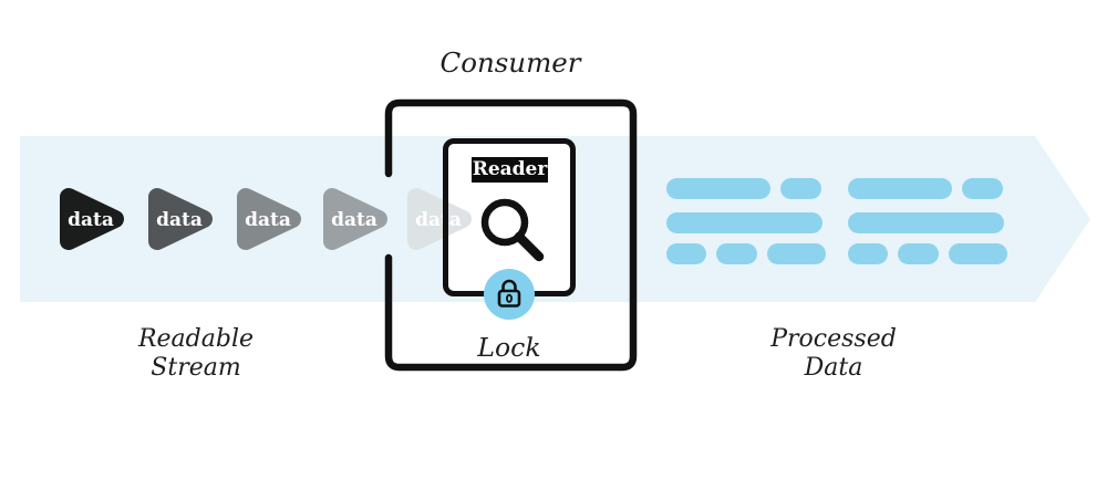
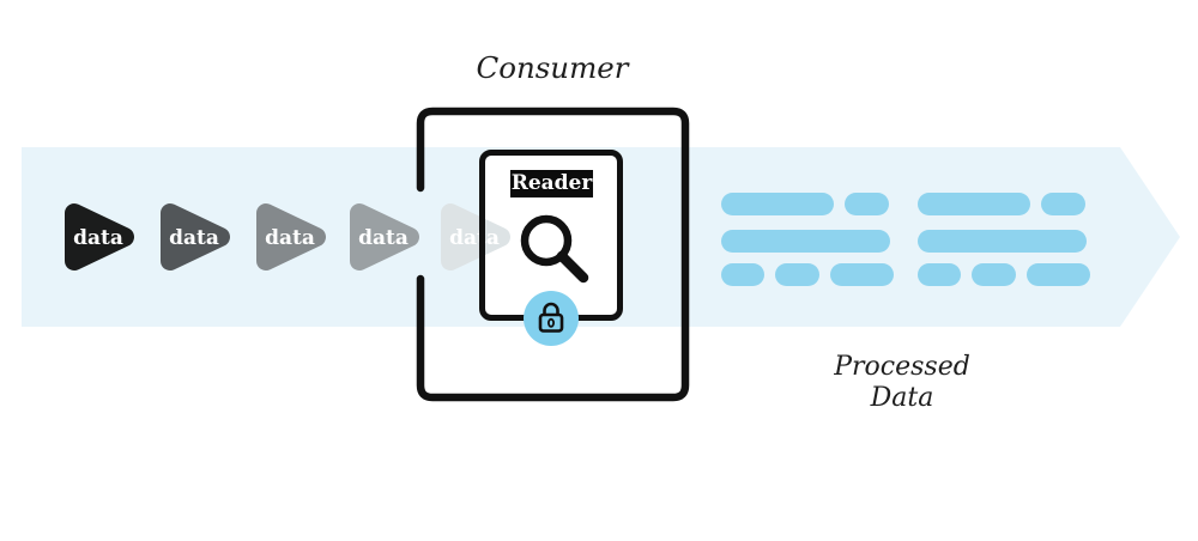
  data
  data
  data
  data
  data
  Reader
  Consumer
- Lock
- Readable
- Stream
  Processed
  Data
